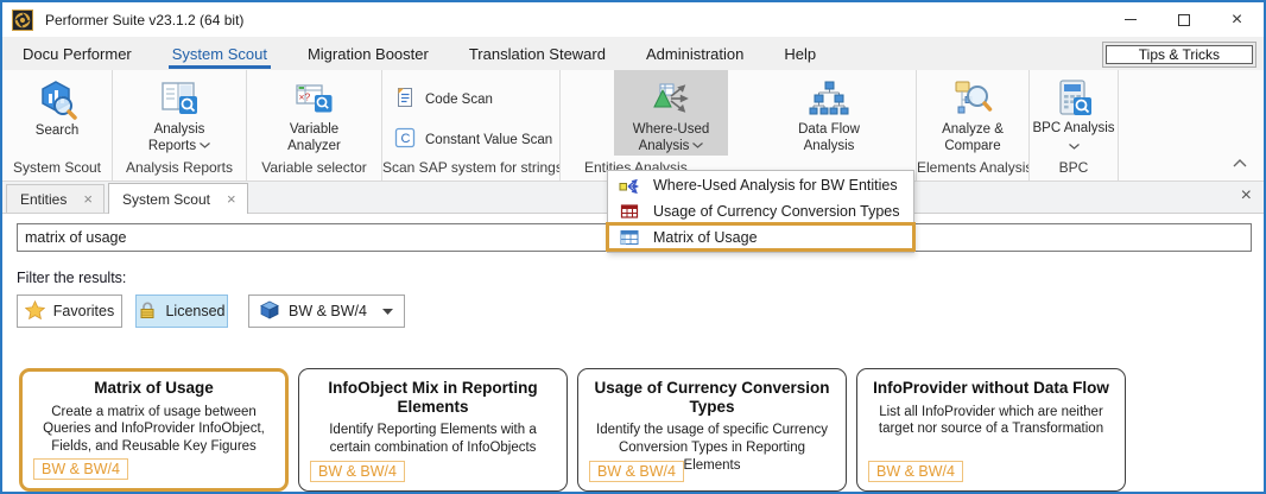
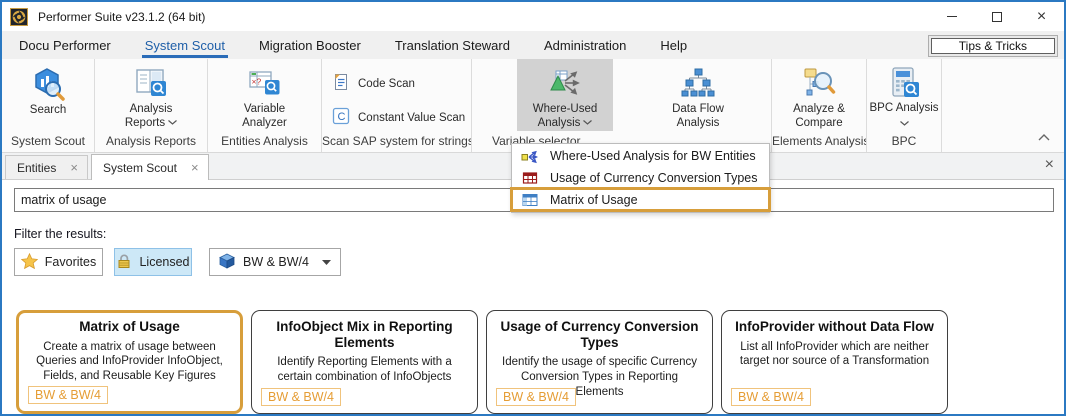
  Performer Suite v23.1.2 (64 bit)
  ×
  Docu Performer
  System Scout
  Migration Booster
  Translation Steward
  Administration
  Help
  Tips & Tricks
  Search
  System Scout
  Analysis Reports
  Analysis Reports
  ×?
  Variable Analyzer
- Variable selector
+ Entities Analysis
  Code Scan
  C
  Constant Value Scan
  Scan SAP system for strings
  Where-Used Analysis
  Data Flow Analysis
- Entities Analysis
+ Variable selector
  Analyze & Compare
  Elements Analysi
  BPC Analysis
  BPC
  Entities
  ×
  System Scout
  ×
  ×
  matrix of usage
  Filter the results:
  Favorites
  Licensed
  BW & BW/4
  Matrix of Usage
  Create a matrix of usage between Queries and InfoProvider InfoObject, Fields, and Reusable Key Figures
  BW & BW/4
  InfoObject Mix in Reporting Elements
  Identify Reporting Elements with a certain combination of InfoObjects
  BW & BW/4
  Usage of Currency Conversion Types
  Identify the usage of specific Currency Conversion Types in Reporting Elements
  BW & BW/4
  InfoProvider without Data Flow
  List all InfoProvider which are neither target nor source of a Transformation
  BW & BW/4
  Where-Used Analysis for BW Entities
  Usage of Currency Conversion Types
  Matrix of Usage
